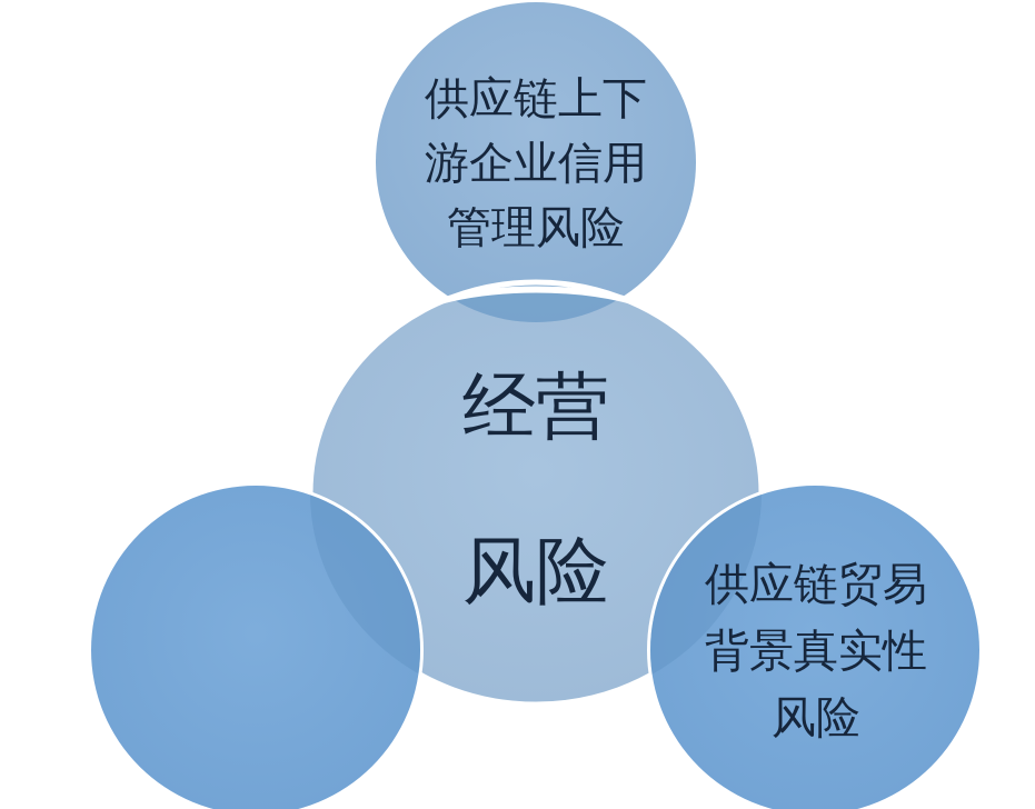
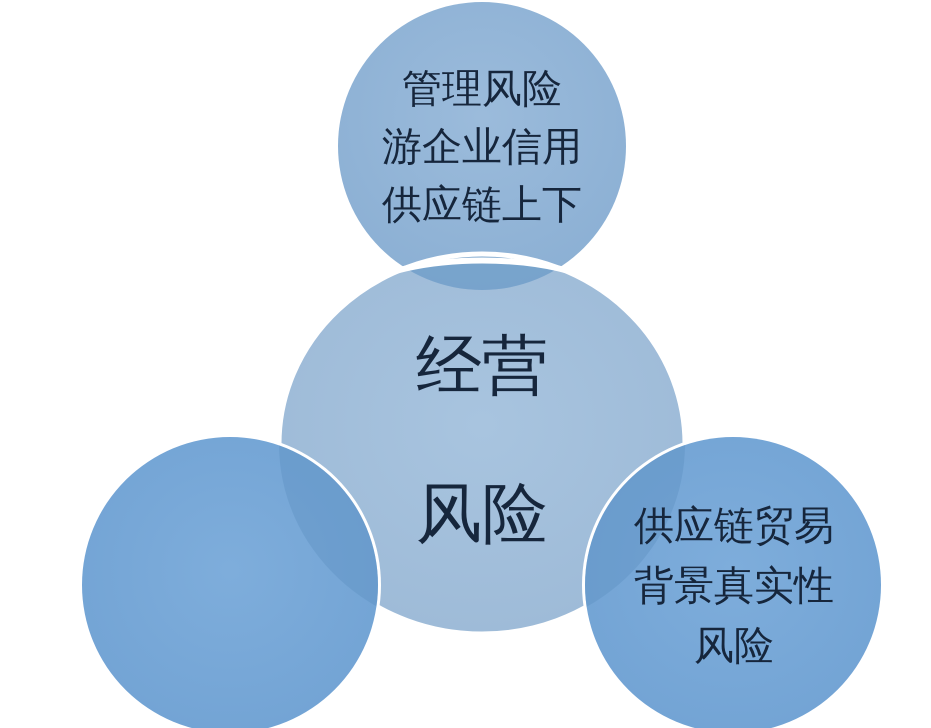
- 供应链上下
+ 管理风险
  游企业信用
- 管理风险
+ 供应链上下
  经营
  风险
  供应链贸易
  背景真实性
  风险
